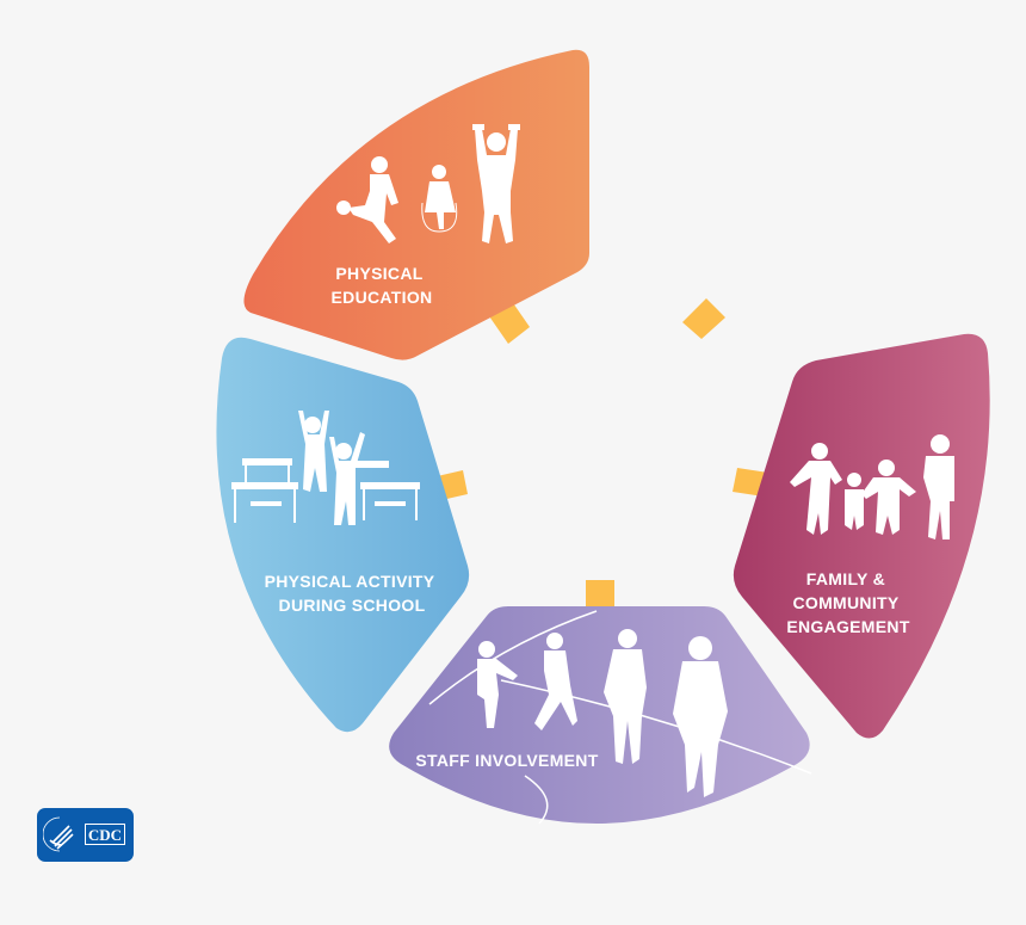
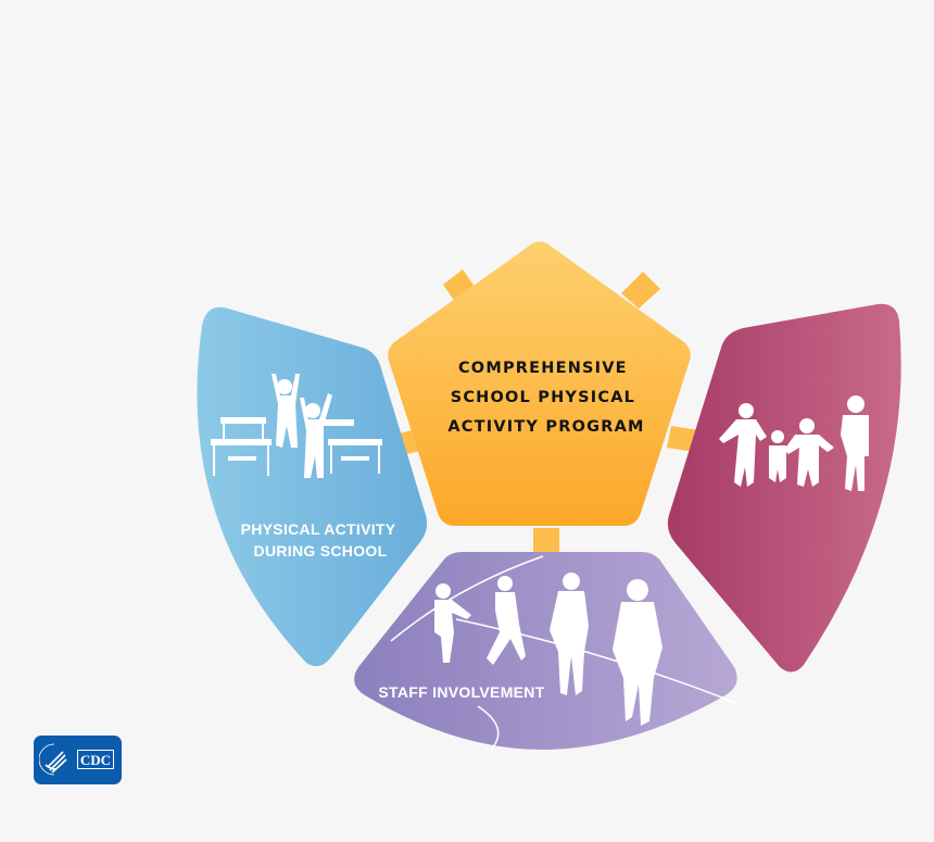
- PHYSICAL EDUCATION
- FAMILY & COMMUNITY ENGAGEMENT
  STAFF INVOLVEMENT
  PHYSICAL ACTIVITY DURING SCHOOL
+ COMPREHENSIVE SCHOOL PHYSICAL ACTIVITY PROGRAM
  CDC
